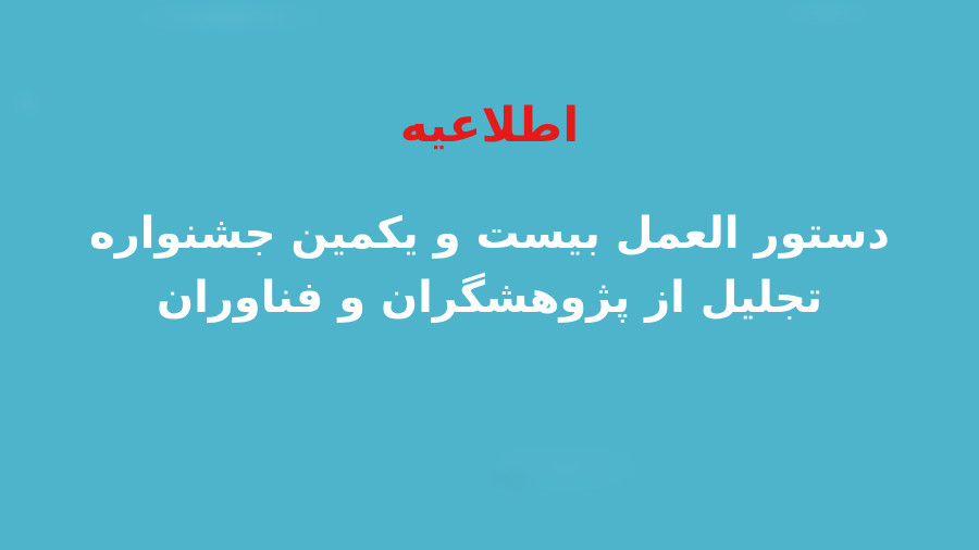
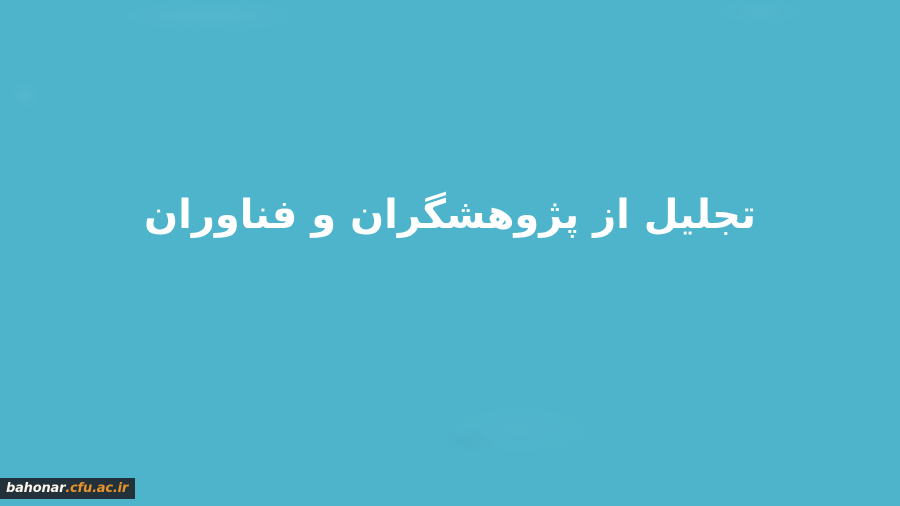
- اطلاعیه
- دستور العمل بیست و یکمین جشنواره
  تجلیل از پژوهشگران و فناوران
+ bahonar
+ .cfu.ac.ir
